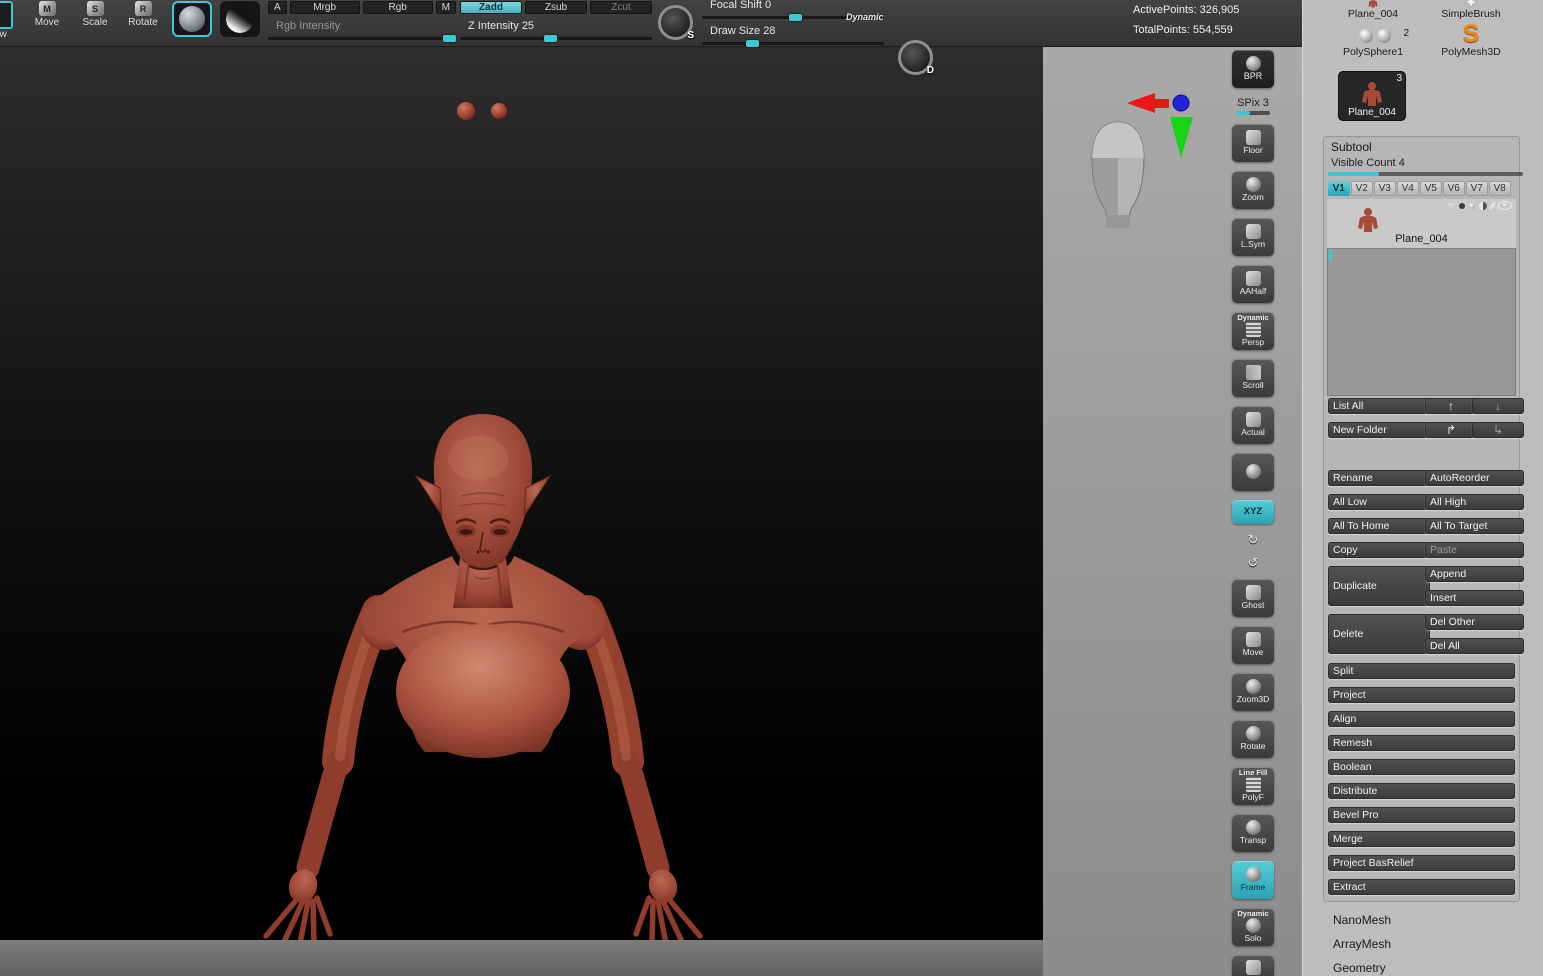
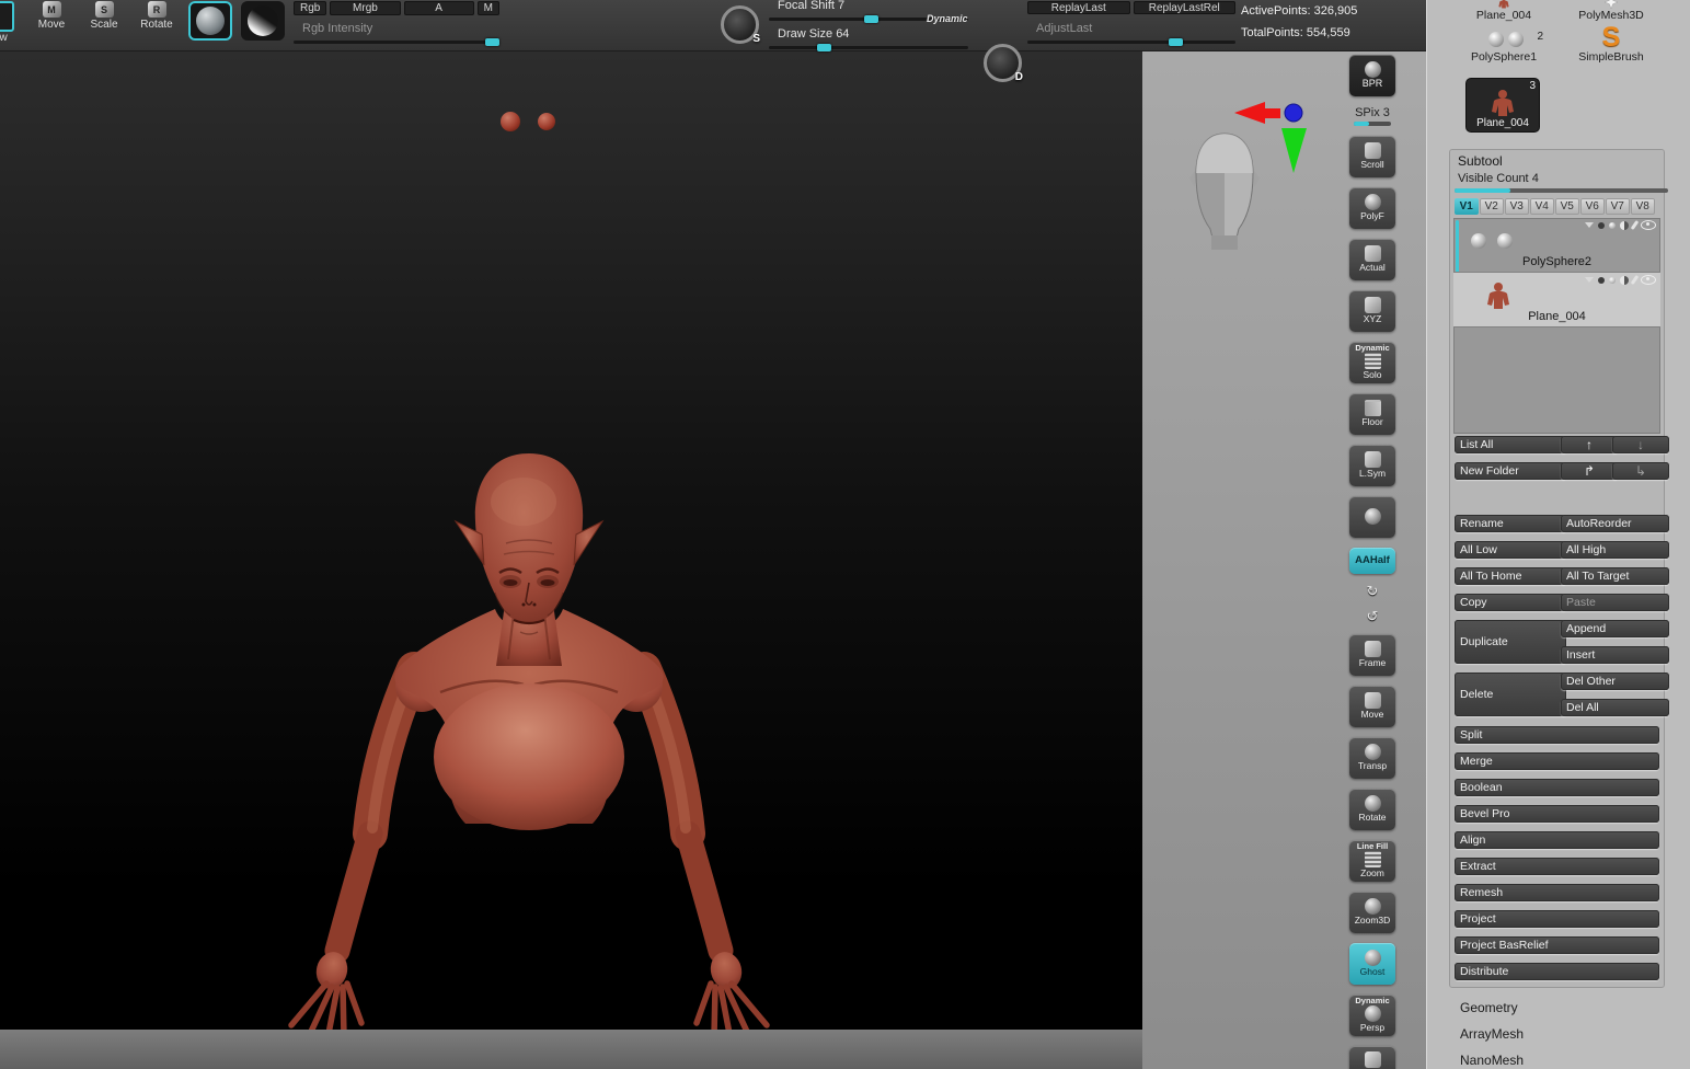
  M
  Move
  S
  Scale
  R
  Rotate
- A
+ Rgb
  Mrgb
- Rgb
+ A
  M
  Rgb Intensity
- Zadd
- Zsub
- Zcut
- Z Intensity 25
  S
- Focal Shift 0
+ Focal Shift 7
- Draw Size 28
+ Draw Size 64
  Dynamic
  D
+ ReplayLast
+ ReplayLastRel
+ AdjustLast
  ActivePoints: 326,905
  TotalPoints: 554,559
  BPR
  SPix 3
- Floor
+ Scroll
- Zoom
+ PolyF
- L.Sym
+ Actual
- AAHalf
+ XYZ
  Dynamic
- Persp
+ Solo
- Scroll
+ Floor
- Actual
+ L.Sym
- XYZ
+ AAHalf
  ↻
  ↺
- Ghost
+ Frame
  Move
- Zoom3D
+ Transp
  Rotate
  Line Fill
- PolyF
+ Zoom
- Transp
+ Zoom3D
- Frame
+ Ghost
  Dynamic
- Solo
+ Persp
  Plane_004
- SimpleBrush
+ PolyMesh3D
  2
  PolySphere1
  S
- PolyMesh3D
+ SimpleBrush
  3
  Plane_004
  Subtool
  Visible Count 4
  V1
  V2
  V3
  V4
  V5
  V6
  V7
  V8
+ PolySphere2
  Plane_004
  List All
  ↑
  ↓
  New Folder
  ↱
  ↳
  Rename
  AutoReorder
  All Low
  All High
  All To Home
  All To Target
  Copy
  Paste
  Duplicate
  Append
  Insert
  Delete
  Del Other
  Del All
  Split
- Project
+ Merge
- Align
+ Boolean
- Remesh
+ Bevel Pro
- Boolean
+ Align
- Distribute
+ Extract
- Bevel Pro
+ Remesh
- Merge
+ Project
  Project BasRelief
- Extract
+ Distribute
- NanoMesh
+ Geometry
  ArrayMesh
- Geometry
+ NanoMesh
